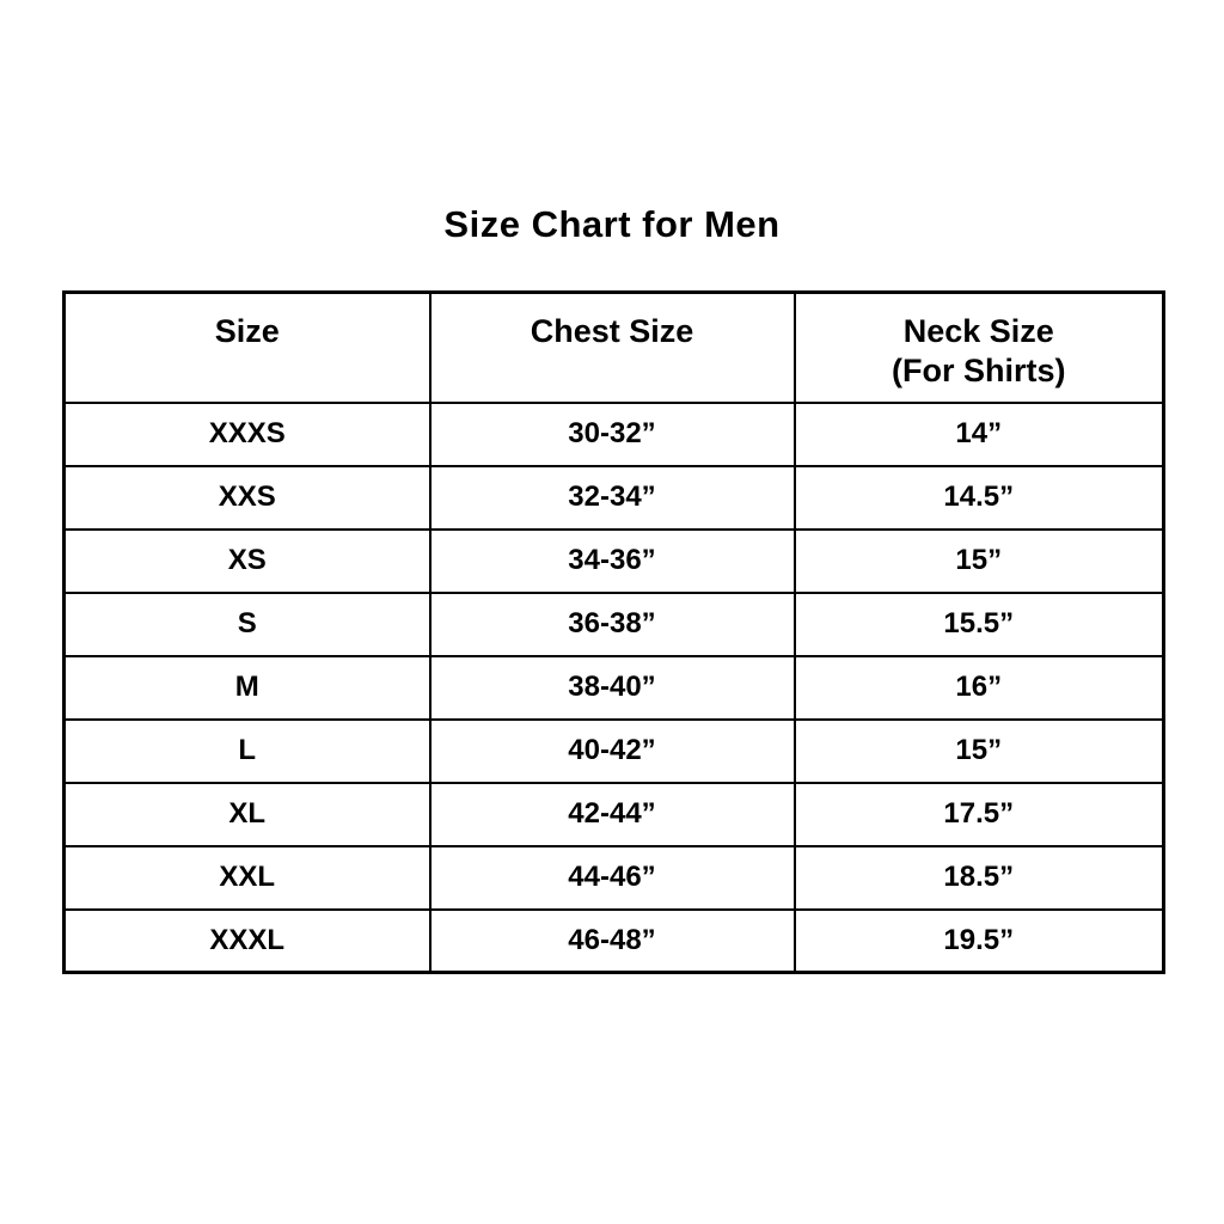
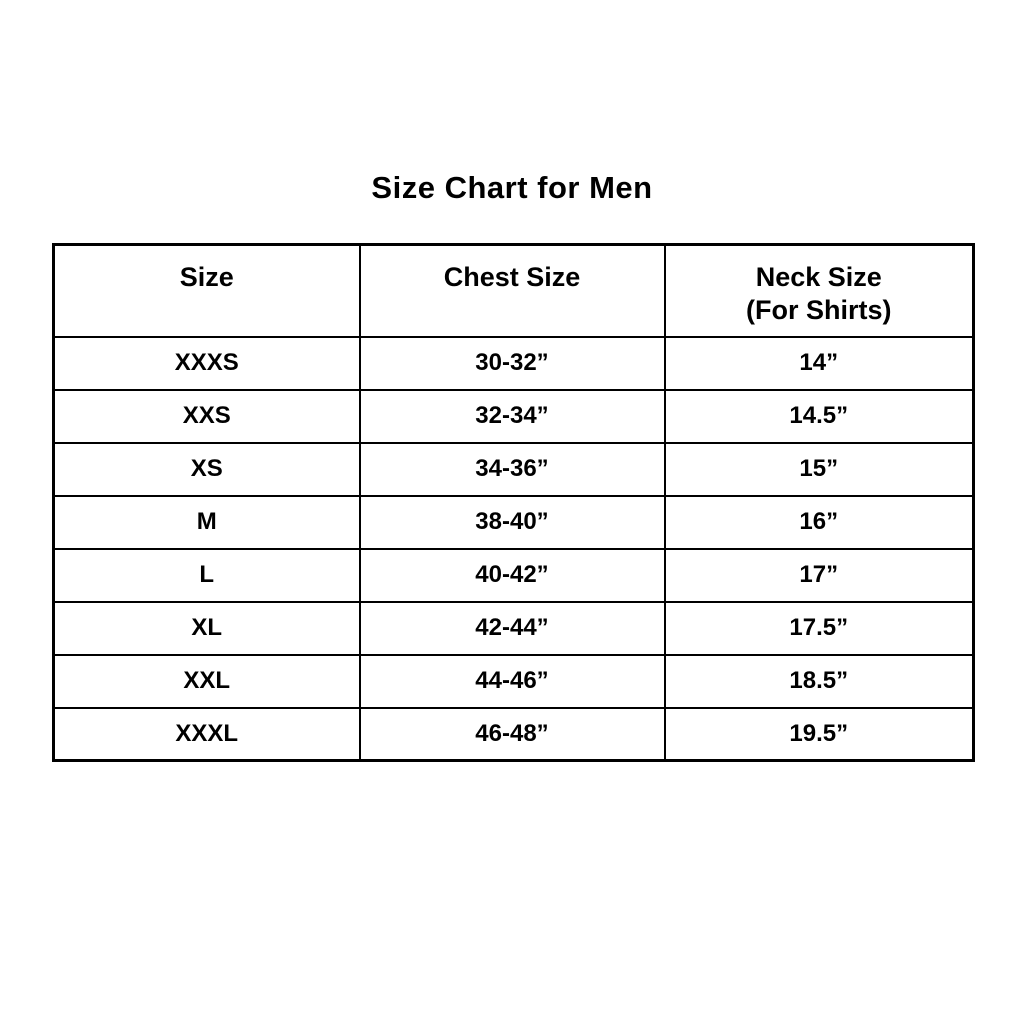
  Size Chart for Men
  Size	Chest Size	Neck Size (For Shirts)
  XXXS	30-32”	14”
  XXS	32-34”	14.5”
  XS	34-36”	15”
- S	36-38”	15.5”
  M	38-40”	16”
- L	40-42”	15”
+ L	40-42”	17”
  XL	42-44”	17.5”
  XXL	44-46”	18.5”
  XXXL	46-48”	19.5”
